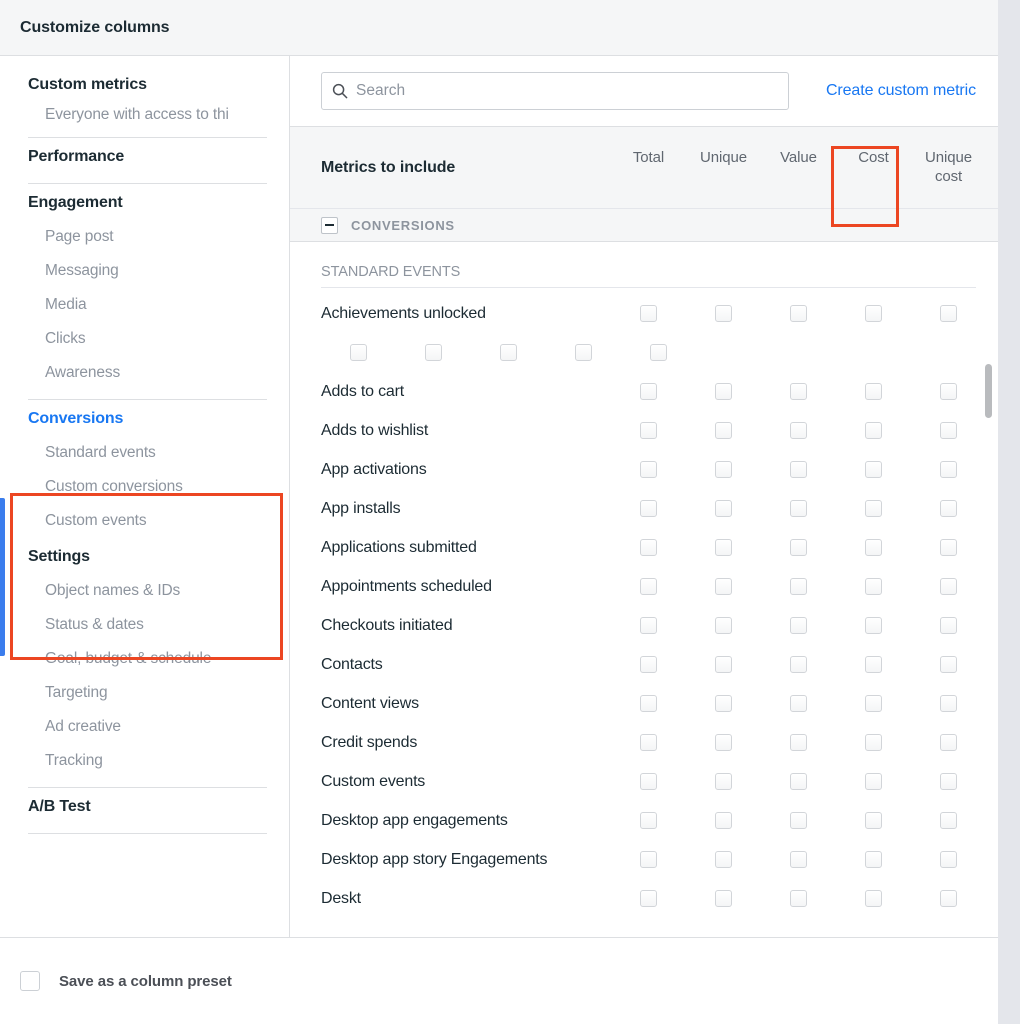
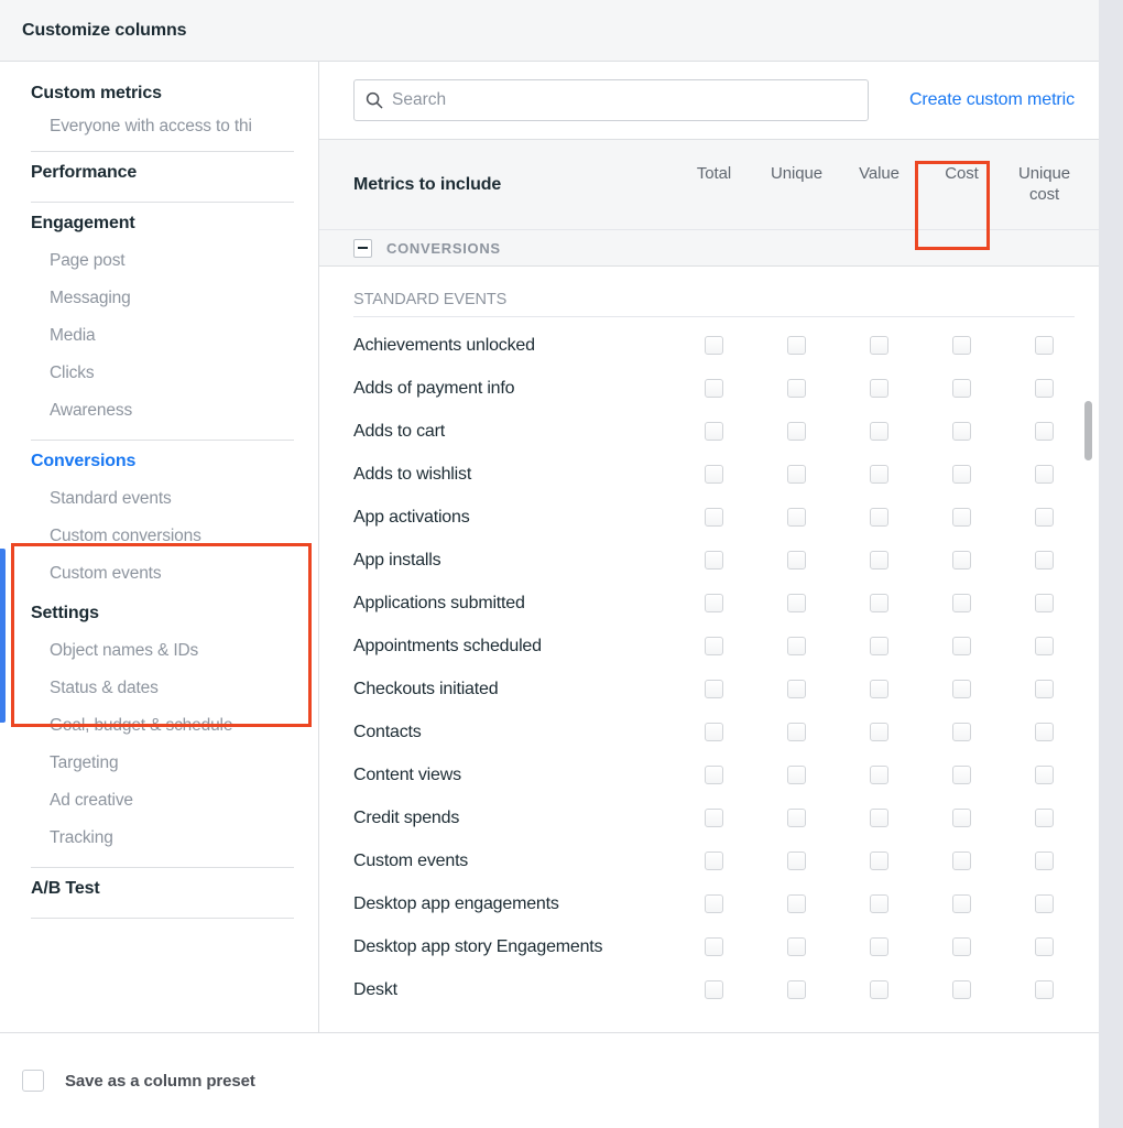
  Customize columns
  Custom metrics
  Everyone with access to thi
  Performance
  Engagement
  Page post
  Messaging
  Media
  Clicks
  Awareness
  Conversions
  Standard events
  Custom conversions
  Custom events
  Settings
  Object names & IDs
  Status & dates
  Goal, budget & schedule
  Targeting
  Ad creative
  Tracking
  A/B Test
  Search
  Create custom metric
  Metrics to include
  Total
  Unique
  Value
  Cost
  Unique cost
  CONVERSIONS
  STANDARD EVENTS
  Achievements unlocked
+ Adds of payment info
  Adds to cart
  Adds to wishlist
  App activations
  App installs
  Applications submitted
  Appointments scheduled
  Checkouts initiated
  Contacts
  Content views
  Credit spends
  Custom events
  Desktop app engagements
  Desktop app story Engagements
  Deskt
  Save as a column preset
